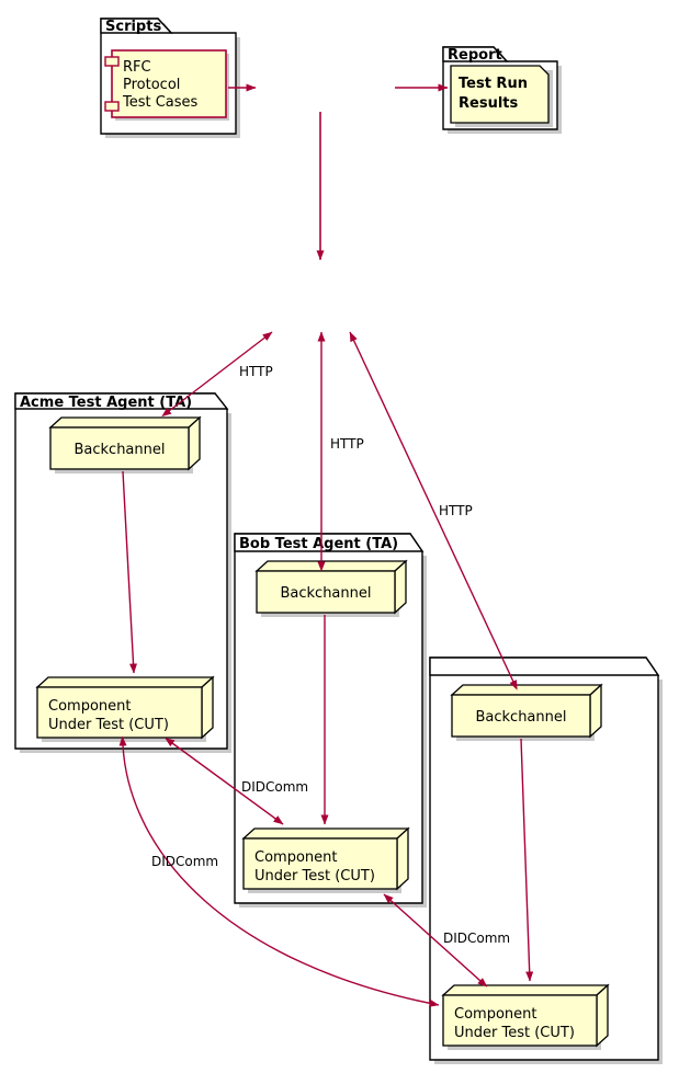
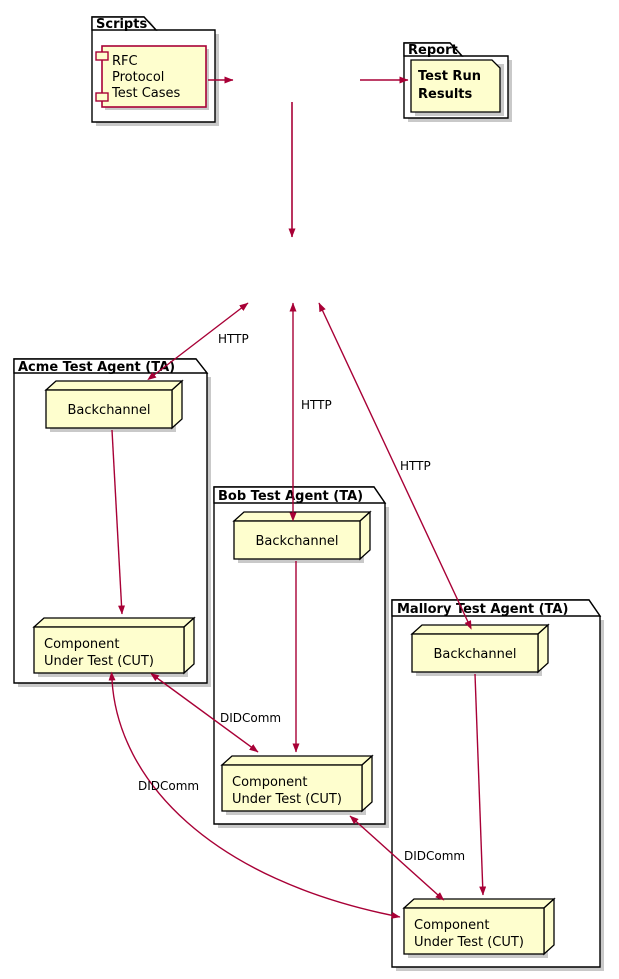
  Scripts
  RFC
  Protocol
  Test Cases
  Report
  Test Run
  Results
  Acme Test Agent (T)
  Backchannel
  Component
  Under Test (CUT)
  Bob Test Agent (TA)
  Backchannel
  Component
  Under Test (CUT)
+ Mallory Test Agent (TA)
  Backchannel
  Component
  Under Test (CUT)
  HTTP
  HTTP
  HTTP
  DIDComm
  DIDComm
  DIDComm
